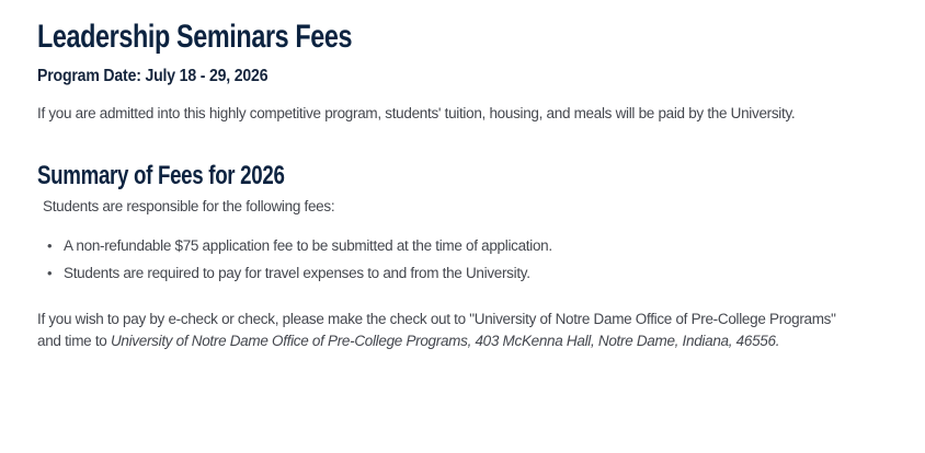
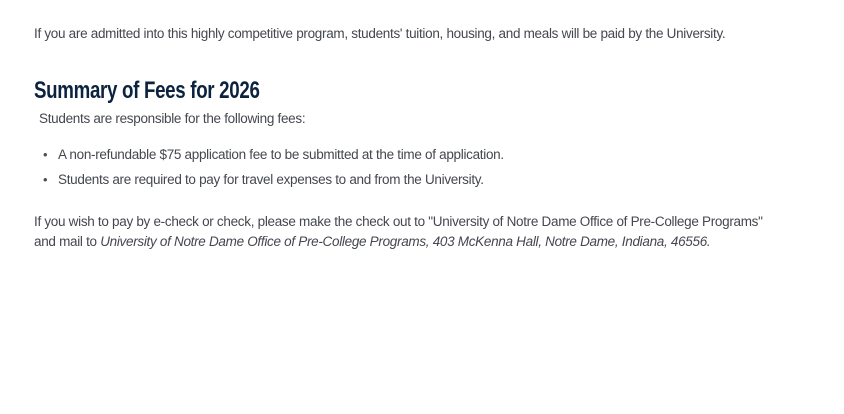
- Leadership Seminars Fees
- Program Date: July 18 - 29, 2026
  If you are admitted into this highly competitive program, students' tuition, housing, and meals will be paid by the University.
  Summary of Fees for 2026
  Students are responsible for the following fees:
  A non-refundable $75 application fee to be submitted at the time of application.
  Students are required to pay for travel expenses to and from the University.
- If you wish to pay by e-check or check, please make the check out to "University of Notre Dame Office of Pre-College Programs" and time to University of Notre Dame Office of Pre-College Programs, 403 McKenna Hall, Notre Dame, Indiana, 46556.
+ If you wish to pay by e-check or check, please make the check out to "University of Notre Dame Office of Pre-College Programs" and mail to University of Notre Dame Office of Pre-College Programs, 403 McKenna Hall, Notre Dame, Indiana, 46556.
